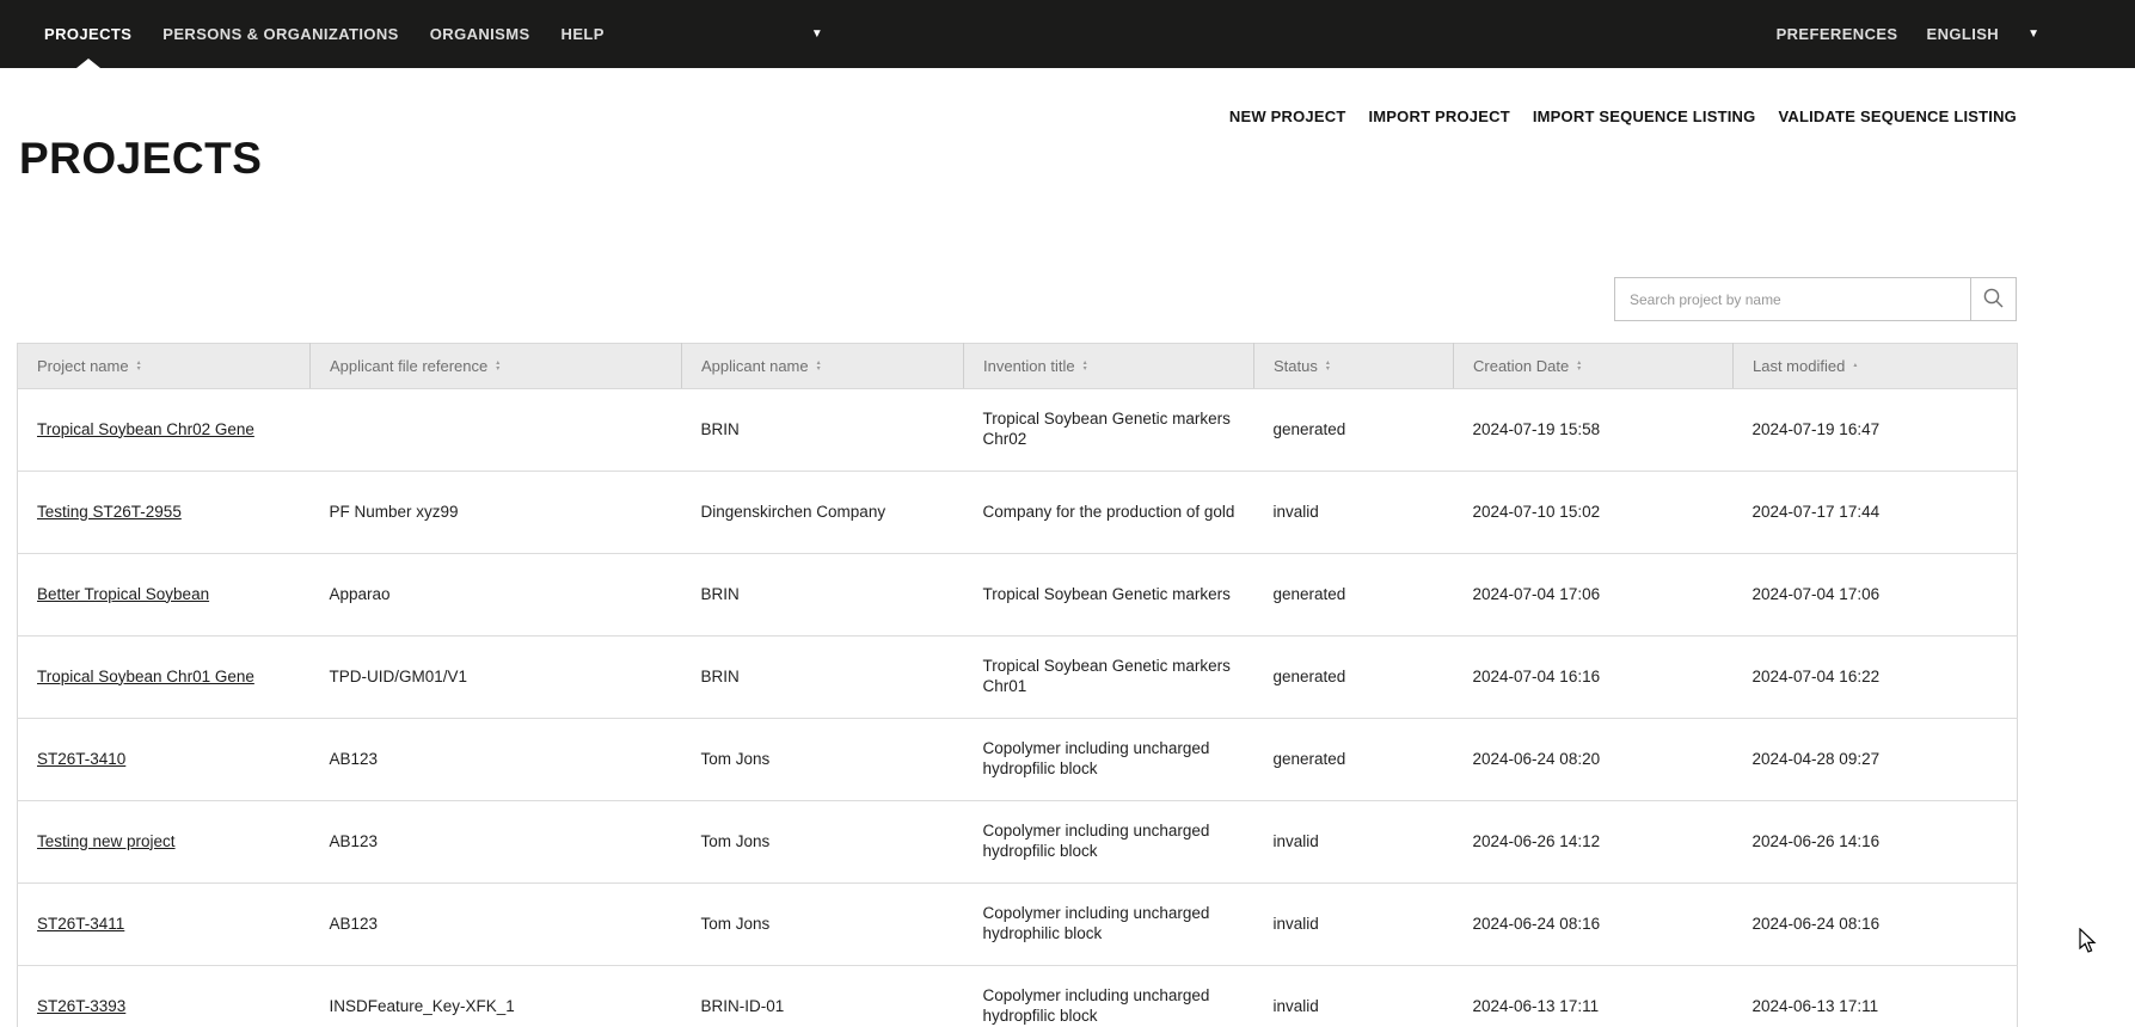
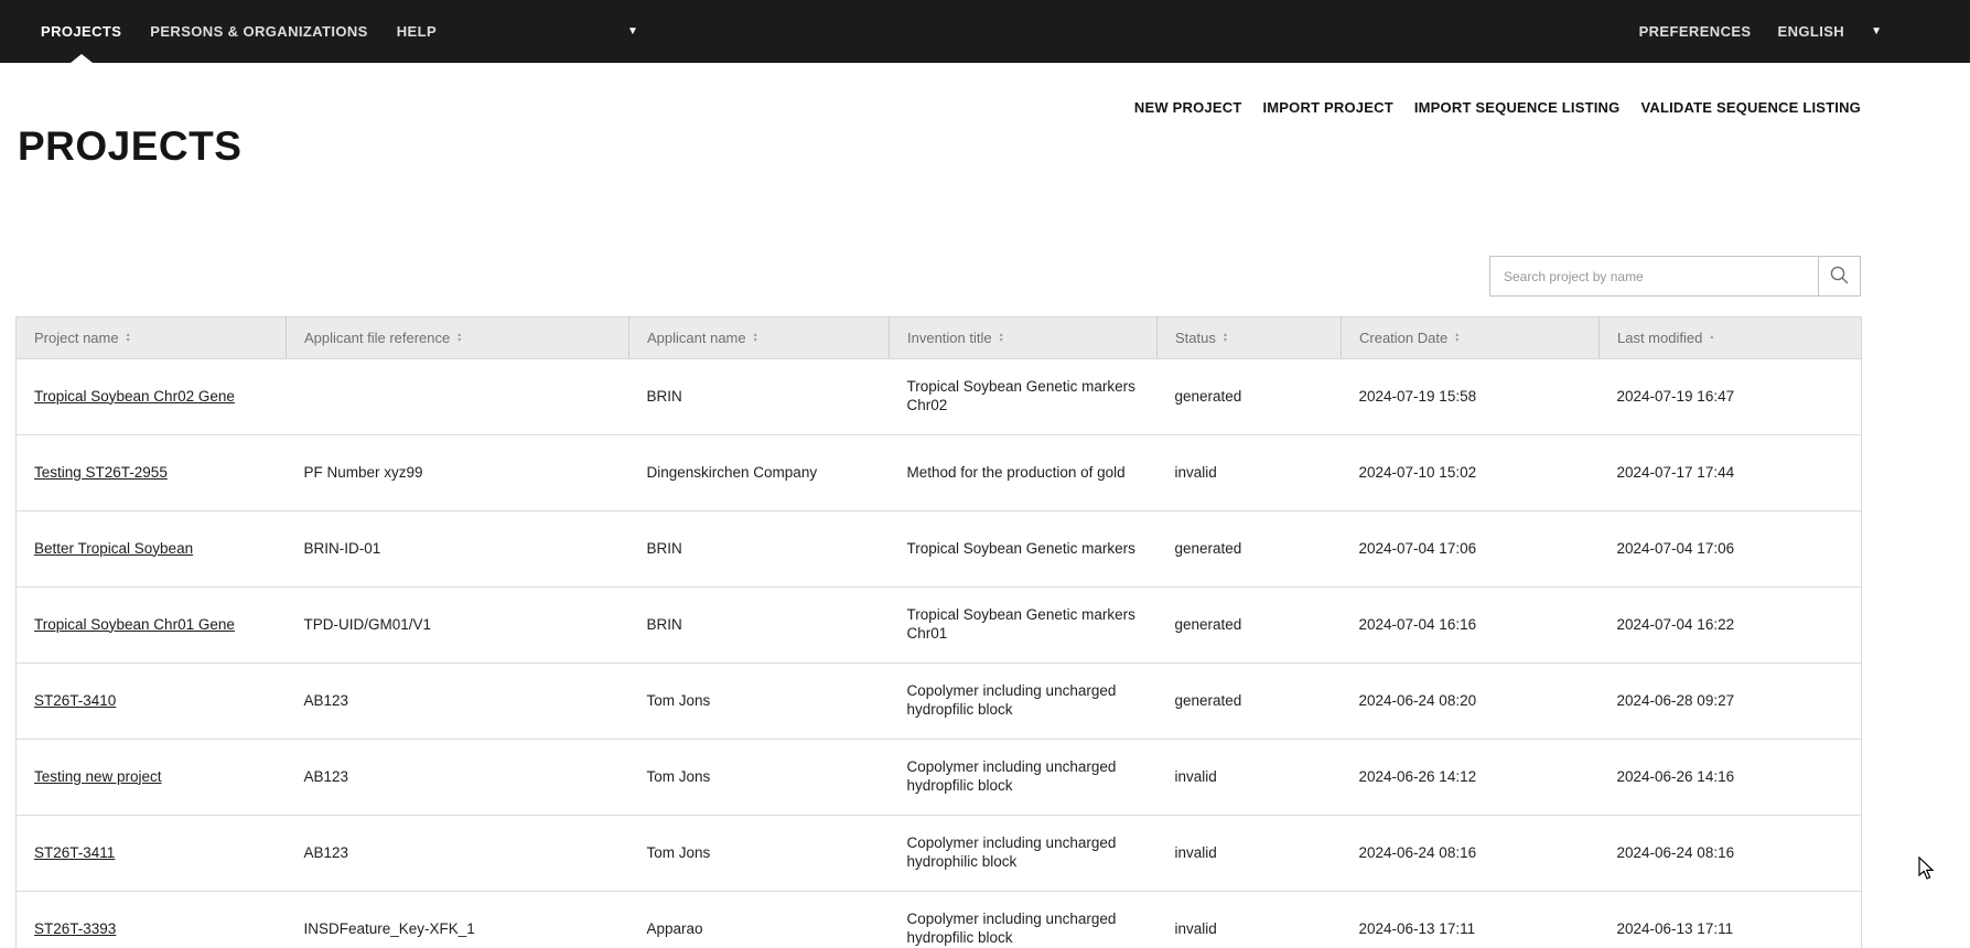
  PROJECTS
  PERSONS & ORGANIZATIONS
- ORGANISMS
  HELP
  ▼
  PREFERENCES
  ENGLISH
  ▼
  NEW PROJECT
  IMPORT PROJECT
  IMPORT SEQUENCE LISTING
  VALIDATE SEQUENCE LISTING
  PROJECTS
  Search project by name
  Project name	Applicant file reference	Applicant name	Invention title	Status	Creation Date	Last modified
  Tropical Soybean Chr02 Gene		BRIN	Tropical Soybean Genetic markers Chr02	generated	2024-07-19 15:58	2024-07-19 16:47
- Testing ST26T-2955	PF Number xyz99	Dingenskirchen Company	Company for the production of gold	invalid	2024-07-10 15:02	2024-07-17 17:44
+ Testing ST26T-2955	PF Number xyz99	Dingenskirchen Company	Method for the production of gold	invalid	2024-07-10 15:02	2024-07-17 17:44
- Better Tropical Soybean	Apparao	BRIN	Tropical Soybean Genetic markers	generated	2024-07-04 17:06	2024-07-04 17:06
+ Better Tropical Soybean	BRIN-ID-01	BRIN	Tropical Soybean Genetic markers	generated	2024-07-04 17:06	2024-07-04 17:06
  Tropical Soybean Chr01 Gene	TPD-UID/GM01/V1	BRIN	Tropical Soybean Genetic markers Chr01	generated	2024-07-04 16:16	2024-07-04 16:22
- ST26T-3410	AB123	Tom Jons	Copolymer including uncharged hydropfilic block	generated	2024-06-24 08:20	2024-04-28 09:27
+ ST26T-3410	AB123	Tom Jons	Copolymer including uncharged hydropfilic block	generated	2024-06-24 08:20	2024-06-28 09:27
  Testing new project	AB123	Tom Jons	Copolymer including uncharged hydropfilic block	invalid	2024-06-26 14:12	2024-06-26 14:16
  ST26T-3411	AB123	Tom Jons	Copolymer including uncharged hydrophilic block	invalid	2024-06-24 08:16	2024-06-24 08:16
- ST26T-3393	INSDFeature_Key-XFK_1	BRIN-ID-01	Copolymer including uncharged hydropfilic block	invalid	2024-06-13 17:11	2024-06-13 17:11
+ ST26T-3393	INSDFeature_Key-XFK_1	Apparao	Copolymer including uncharged hydropfilic block	invalid	2024-06-13 17:11	2024-06-13 17:11
